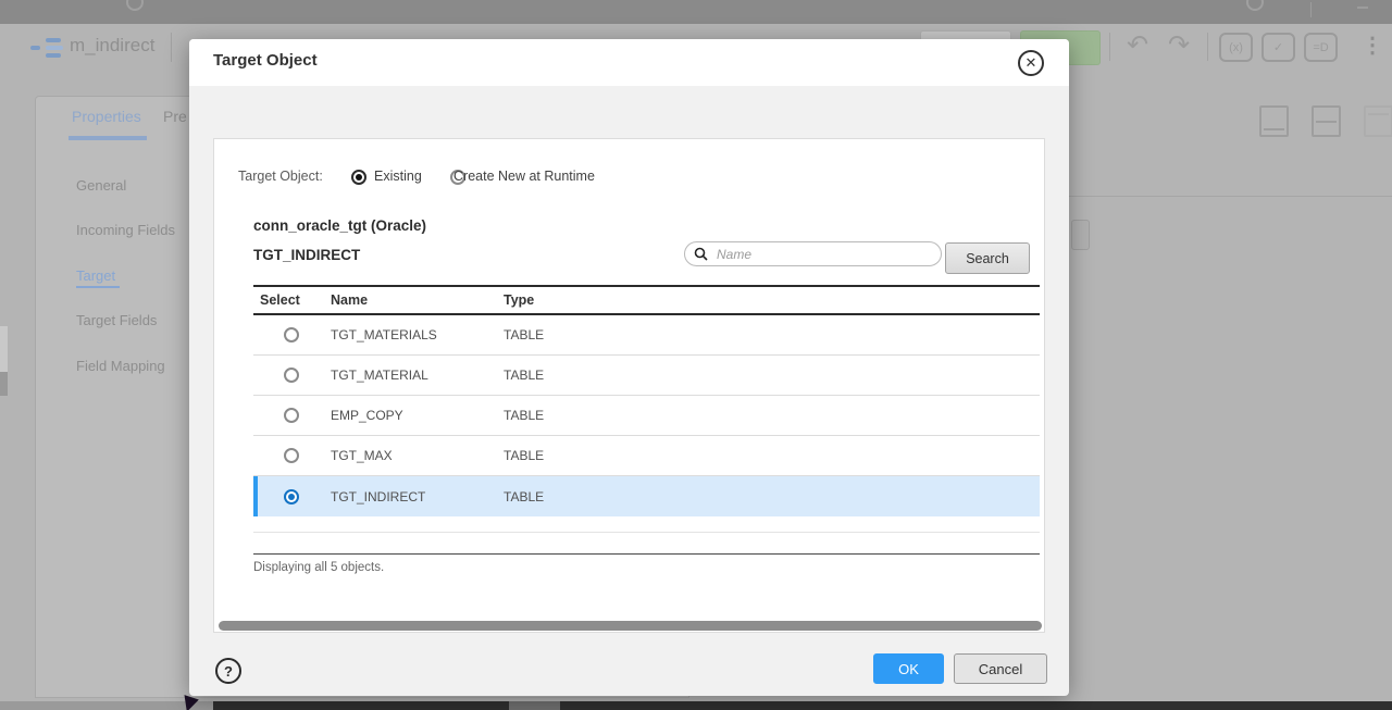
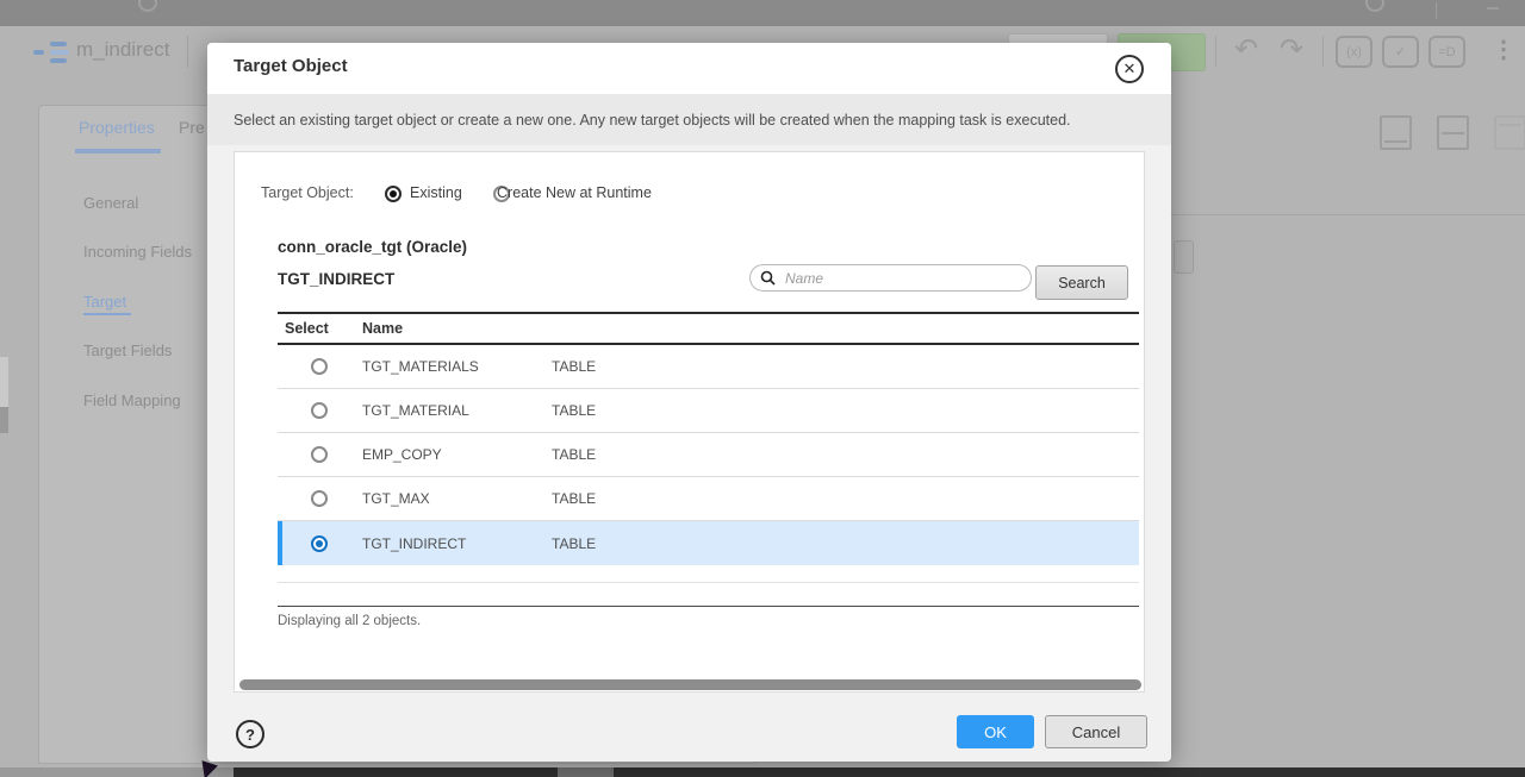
  m_indirect
  ↶
  ↷
  (x)
  =D
  ⋮
  Properties
  Pre
  General
  Incoming Fields
  Target
  Target Fields
  Field Mapping
  Target Object
  ✕
+ Select an existing target object or create a new one. Any new target objects will be created when the mapping task is executed.
  Target Object:
  Existing
  Create New at Runtime
  conn_oracle_tgt (Oracle)
  TGT_INDIRECT
  Name
  Search
  Select
  Name
- Type
  TGT_MATERIALS
  TABLE
  TGT_MATERIAL
  TABLE
  EMP_COPY
  TABLE
  TGT_MAX
  TABLE
  TGT_INDIRECT
  TABLE
- Displaying all 5 objects.
+ Displaying all 2 objects.
  ?
  OK
  Cancel
